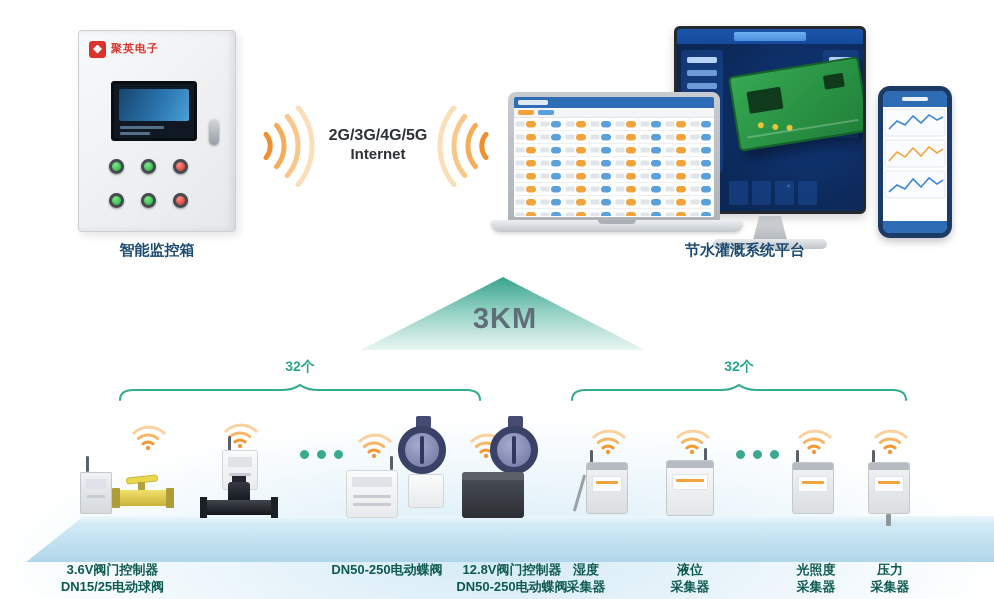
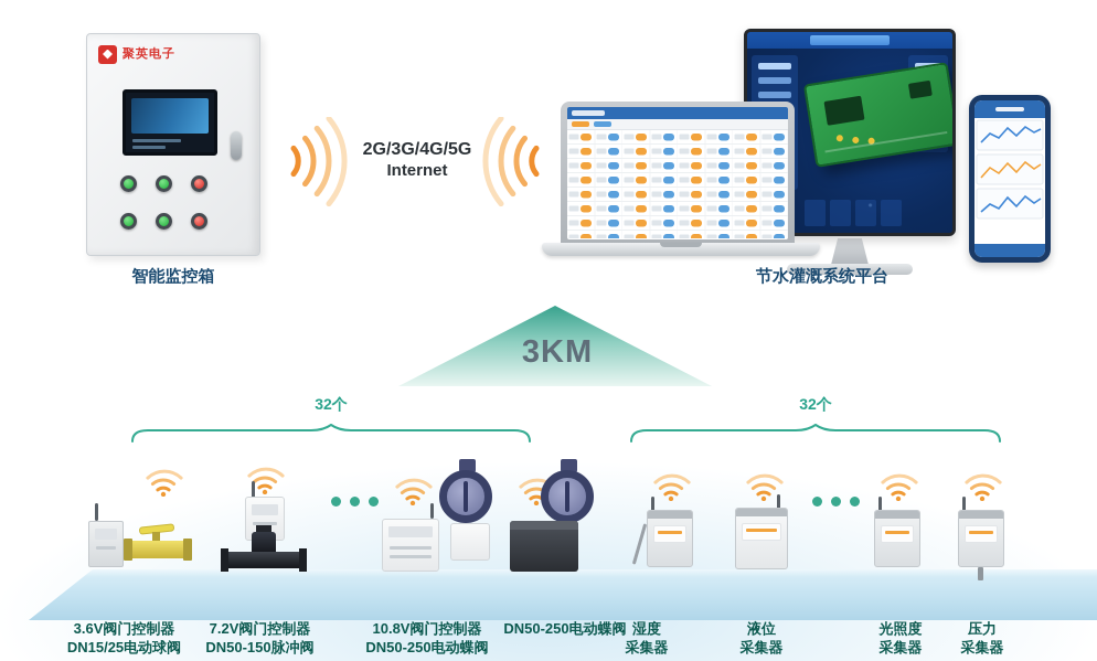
  聚英电子
  智能监控箱
  2G/3G/4G/5G
  Internet
  节水灌溉系统平台
  3KM
  32个
  32个
  3.6V阀门控制器
  DN15/25电动球阀
+ 7.2V阀门控制器
+ DN50-150脉冲阀
+ 10.8V阀门控制器
  DN50-250电动蝶阀
- 12.8V阀门控制器
  DN50-250电动蝶阀
  湿度
  采集器
  液位
  采集器
  光照度
  采集器
  压力
  采集器
